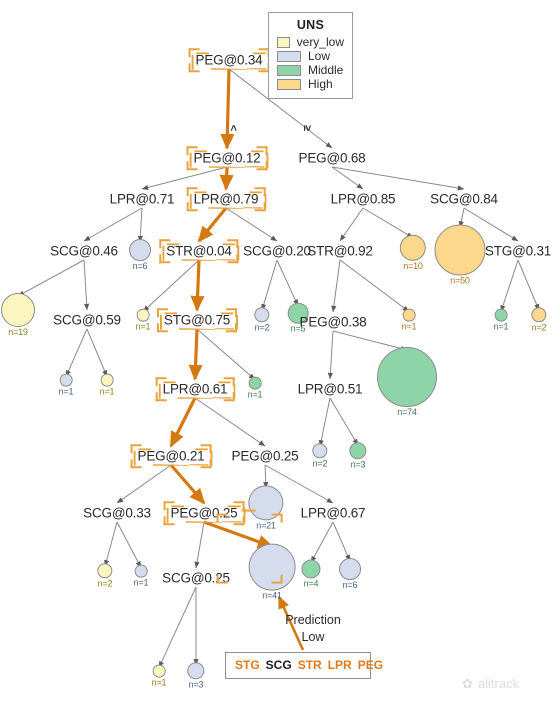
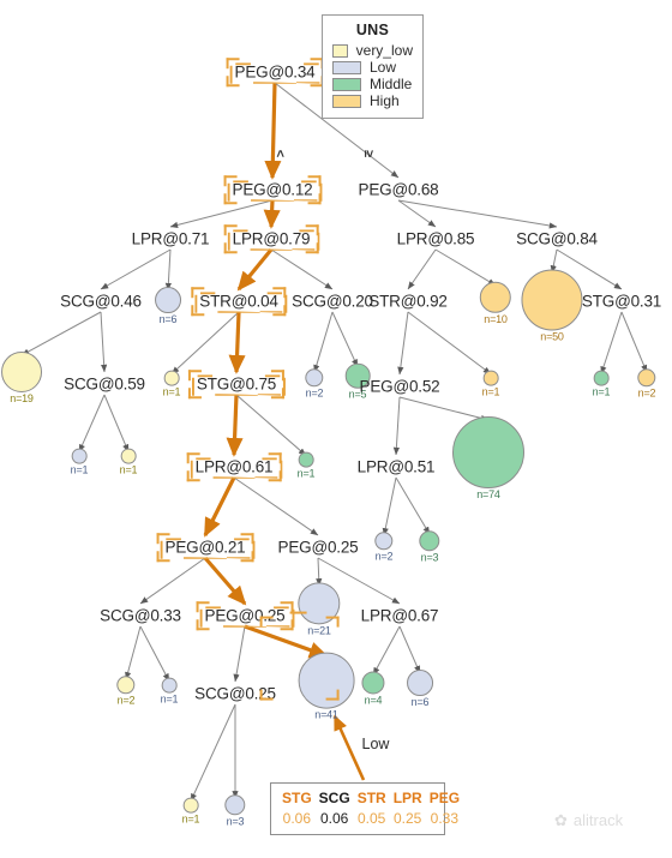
  PEG@0.34
  PEG@0.12
  PEG@0.68
  LPR@0.71
  LPR@0.79
  LPR@0.85
  SCG@0.84
  SCG@0.46
  n=6
  STR@0.04
  SCG@0.20
  STR@0.92
  n=10
  n=50
  STG@0.31
  n=19
  SCG@0.59
  n=1
  STG@0.75
  n=2
  n=5
- PEG@0.38
+ PEG@0.52
  n=1
  n=1
  n=2
  n=1
  n=1
  LPR@0.61
  n=1
  LPR@0.51
  n=74
  PEG@0.21
  PEG@0.25
  n=2
  n=3
  SCG@0.33
  PEG@0.25
  n=21
  LPR@0.67
  n=2
  n=1
  SCG@0.25
  n=41
  n=4
  n=6
  n=1
  n=3
  UNS
  very_low
  Low
  Middle
  High
- Prediction
  Low
  STG	SCG	STR	LPR	PEG
+ 0.06	0.06	0.05	0.25	0.33
  ✿
  alitrack
